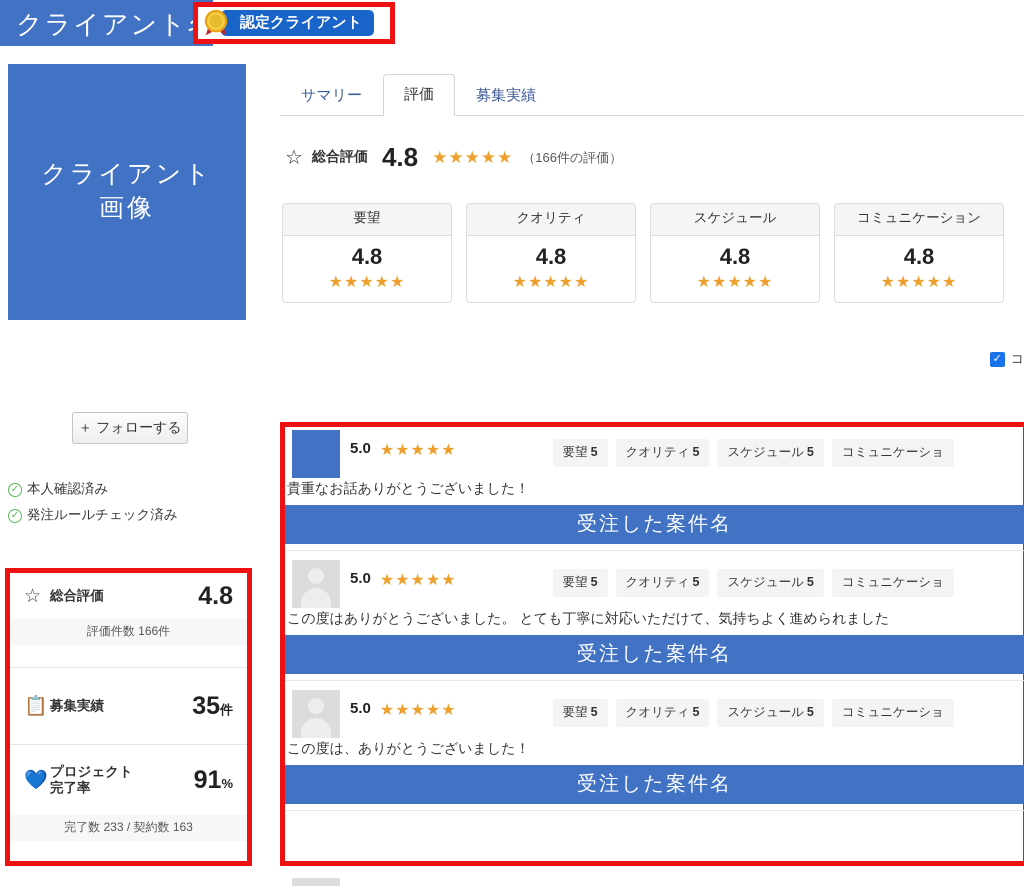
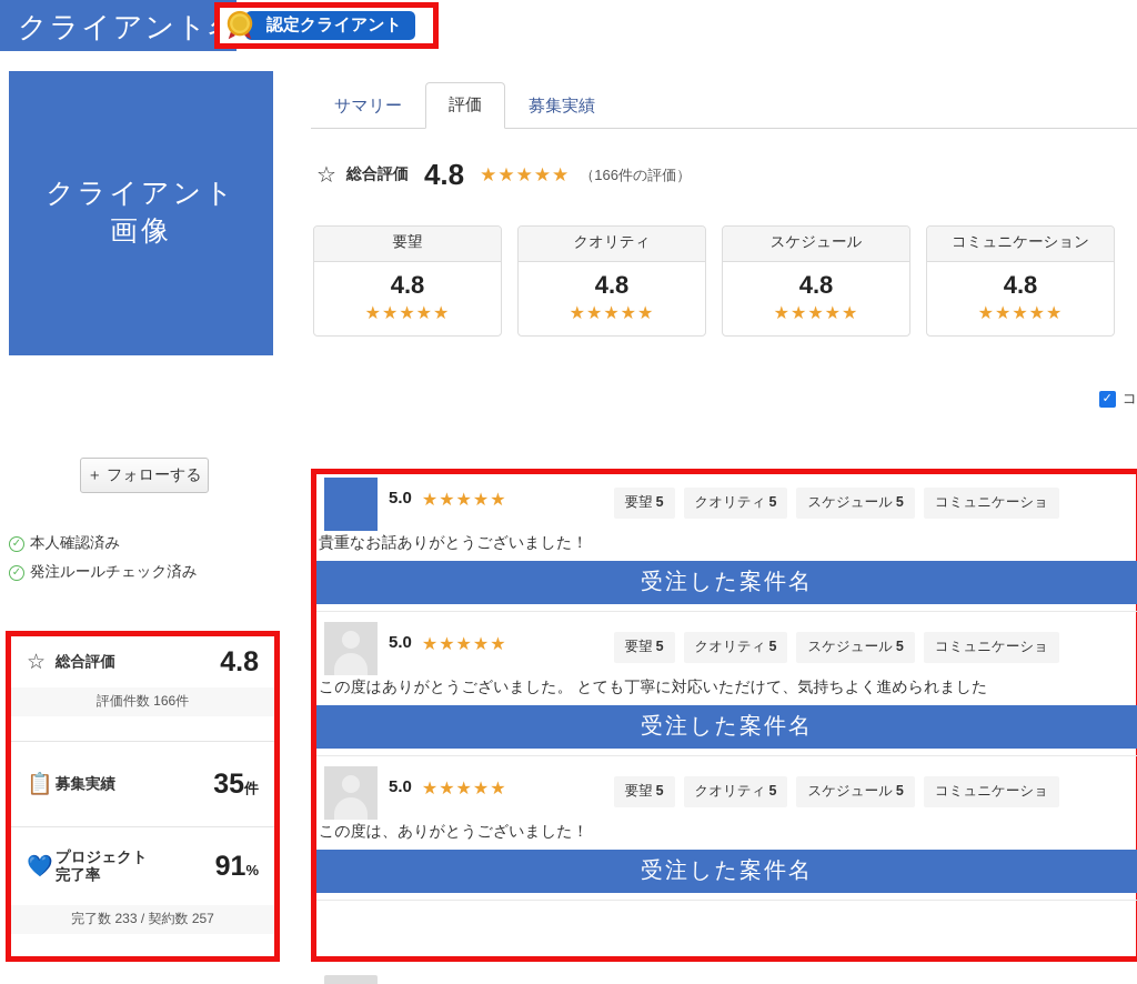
  クライアント
  認定クライアント
  クライアント
  画像
  ＋ フォローする
  ✓
  本人確認済み
  ✓
  発注ルールチェック済み
  ☆
  総合評価
  4.8
  評価件数 166件
  📋
  募集実績
  35件
  💙
  プロジェクト
  完了率
  91%
- 完了数 233 / 契約数 163
+ 完了数 233 / 契約数 257
  サマリー
  評価
  募集実績
  ☆
  総合評価
  4.8
  ★★★★★
  （166件の評価）
  要望
  4.8
  ★★★★★
  クオリティ
  4.8
  ★★★★★
  スケジュール
  4.8
  ★★★★★
  コミュニケーション
  4.8
  ★★★★★
  ✓
  コ
  5.0
  ★★★★★
  要望 5
  クオリティ 5
  スケジュール 5
  コミュニケーショ
  貴重なお話ありがとうございました！
  受注した案件名
  5.0
  ★★★★★
  要望 5
  クオリティ 5
  スケジュール 5
  コミュニケーショ
  この度はありがとうございました。 とても丁寧に対応いただけて、気持ちよく進められました
  受注した案件名
  5.0
  ★★★★★
  要望 5
  クオリティ 5
  スケジュール 5
  コミュニケーショ
  この度は、ありがとうございました！
  受注した案件名
